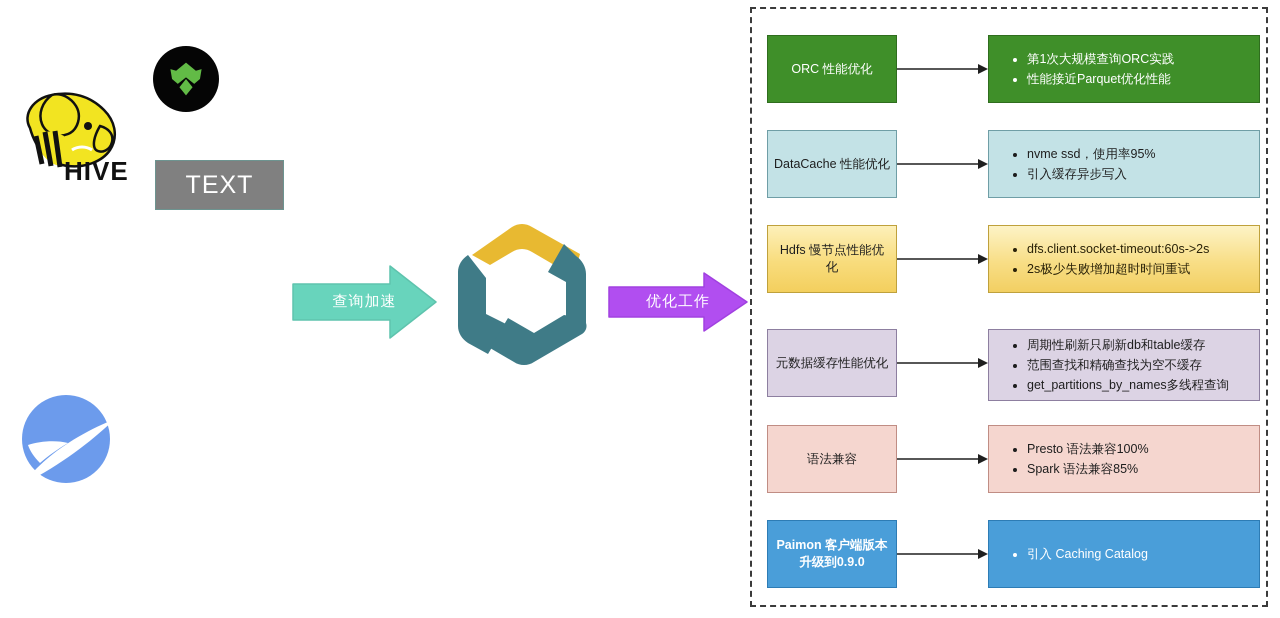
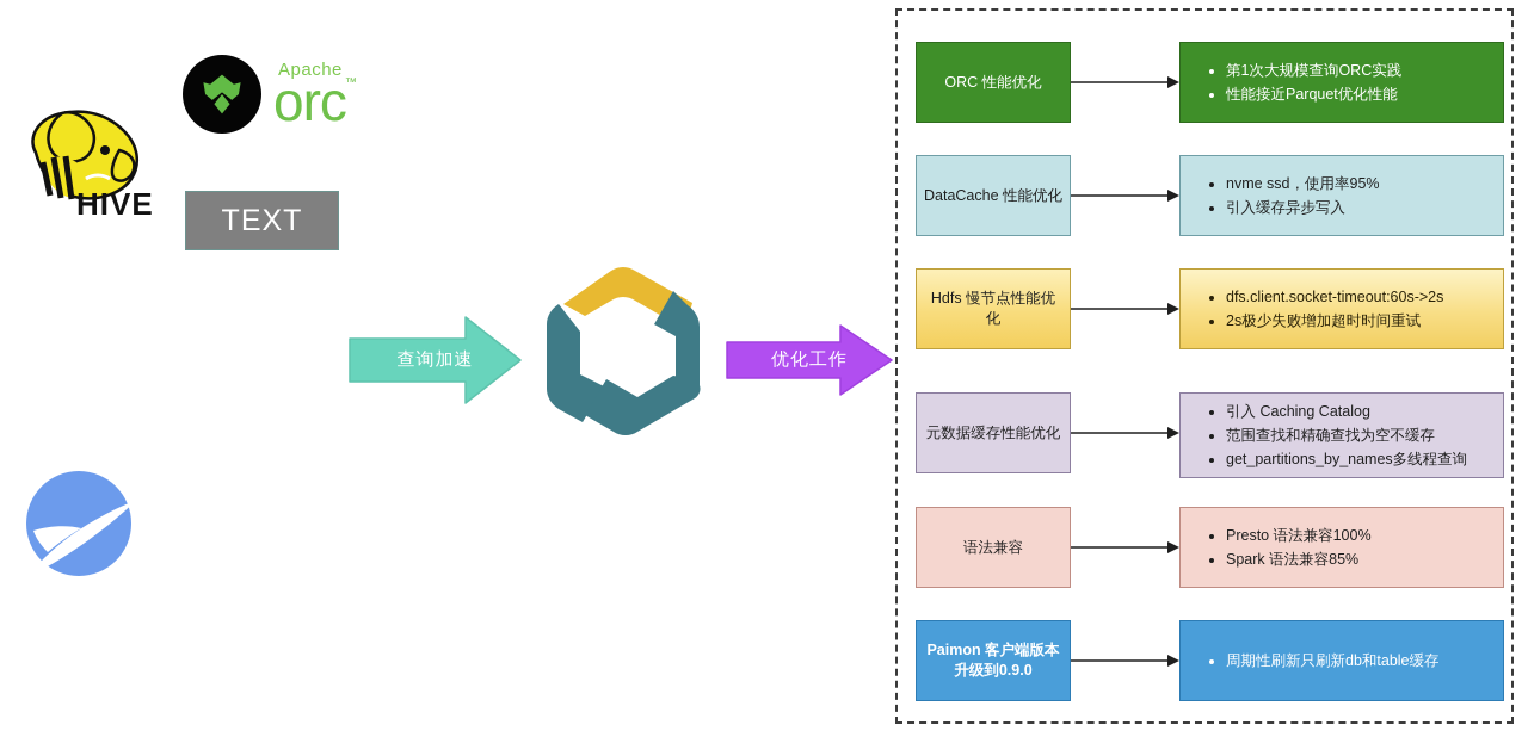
  HIVE
+ Apache
+ orc
+ ™
  TEXT
  查询加速
  优化工作
  ORC 性能优化
  第1次大规模查询ORC实践
  性能接近Parquet优化性能
  DataCache 性能优化
  nvme ssd，使用率95%
  引入缓存异步写入
  Hdfs 慢节点性能优化
  dfs.client.socket-timeout:60s->2s
  2s极少失败增加超时时间重试
  元数据缓存性能优化
- 周期性刷新只刷新db和table缓存
+ 引入 Caching Catalog
  范围查找和精确查找为空不缓存
  get_partitions_by_names多线程查询
  语法兼容
  Presto 语法兼容100%
  Spark 语法兼容85%
  Paimon 客户端版本升级到0.9.0
- 引入 Caching Catalog
+ 周期性刷新只刷新db和table缓存
